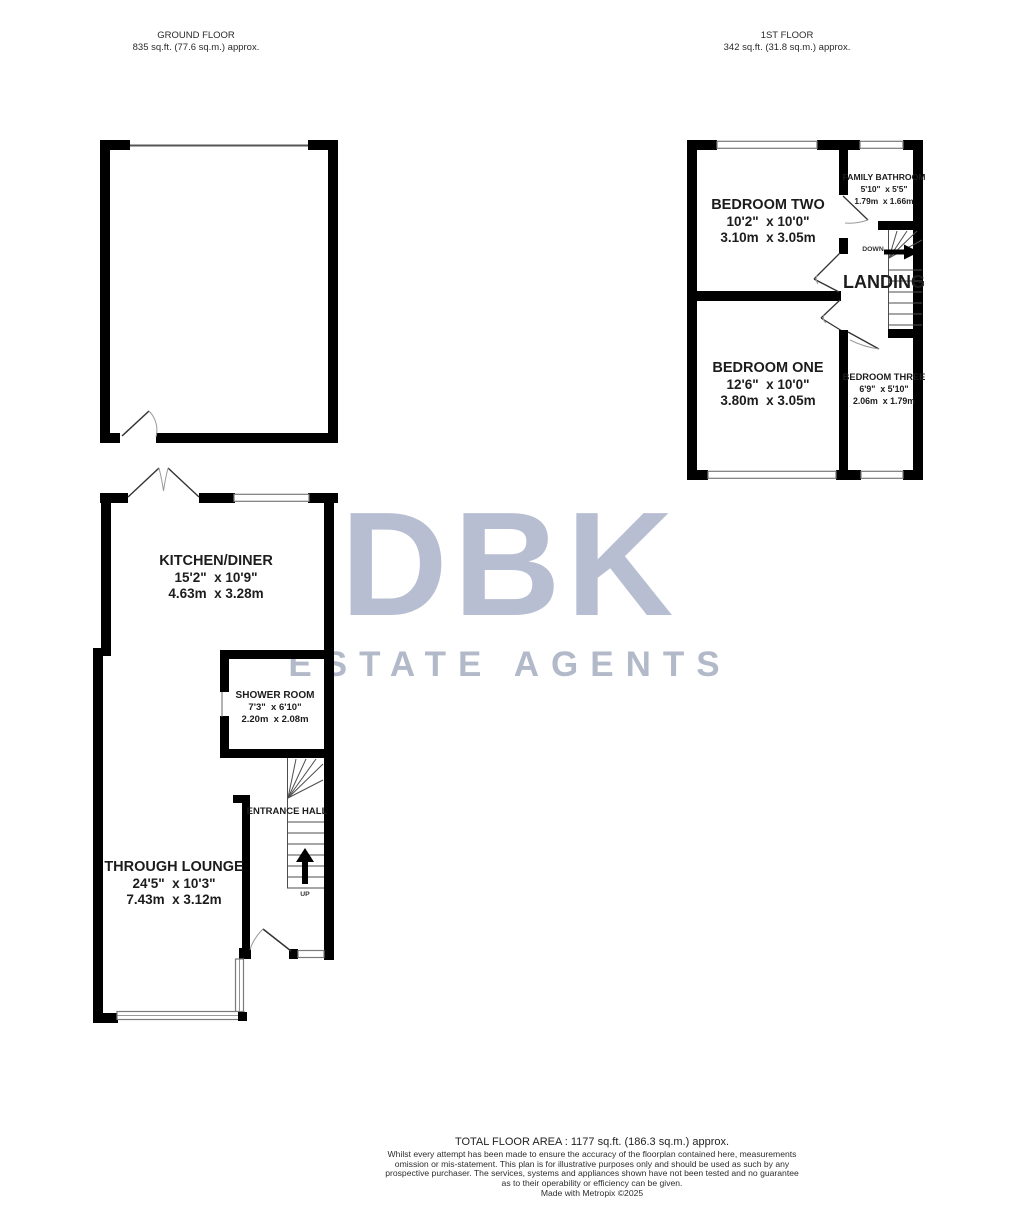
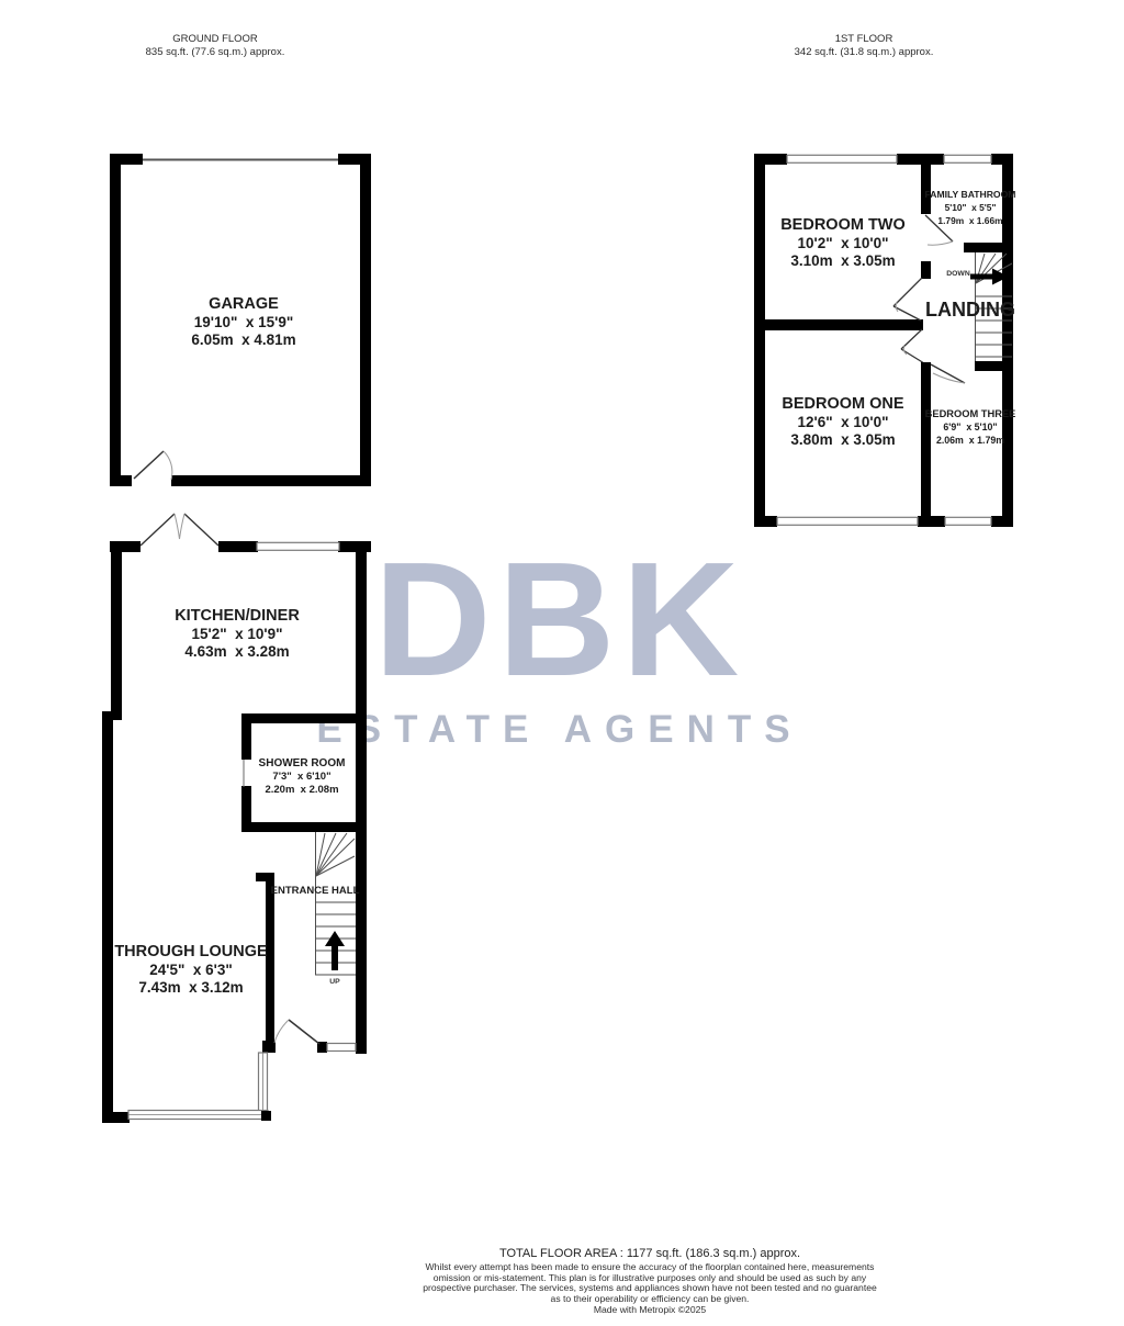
  DBK
  ESTATE AGENTS
  GROUND FLOOR
  835 sq.ft. (77.6 sq.m.) approx.
  1ST FLOOR
  342 sq.ft. (31.8 sq.m.) approx.
+ GARAGE
+ 19'10" x 15'9"
+ 6.05m x 4.81m
  KITCHEN/DINER
  15'2" x 10'9"
  4.63m x 3.28m
  SHOWER ROOM
  7'3" x 6'10"
  2.20m x 2.08m
  ENTRANCE HALL
  THROUGH LOUNGE
- 24'5" x 10'3"
+ 24'5" x 6'3"
  7.43m x 3.12m
  BEDROOM TWO
  10'2" x 10'0"
  3.10m x 3.05m
  FAMILY BATHROOM
  5'10" x 5'5"
  1.79m x 1.66m
  LANDING
  BEDROOM ONE
  12'6" x 10'0"
  3.80m x 3.05m
  BEDROOM THREE
  6'9" x 5'10"
  2.06m x 1.79m
  TOTAL FLOOR AREA : 1177 sq.ft. (186.3 sq.m.) approx.
  Whilst every attempt has been made to ensure the accuracy of the floorplan contained here, measurements
  omission or mis-statement. This plan is for illustrative purposes only and should be used as such by any
  prospective purchaser. The services, systems and appliances shown have not been tested and no guarantee
  as to their operability or efficiency can be given.
  Made with Metropix ©2025
